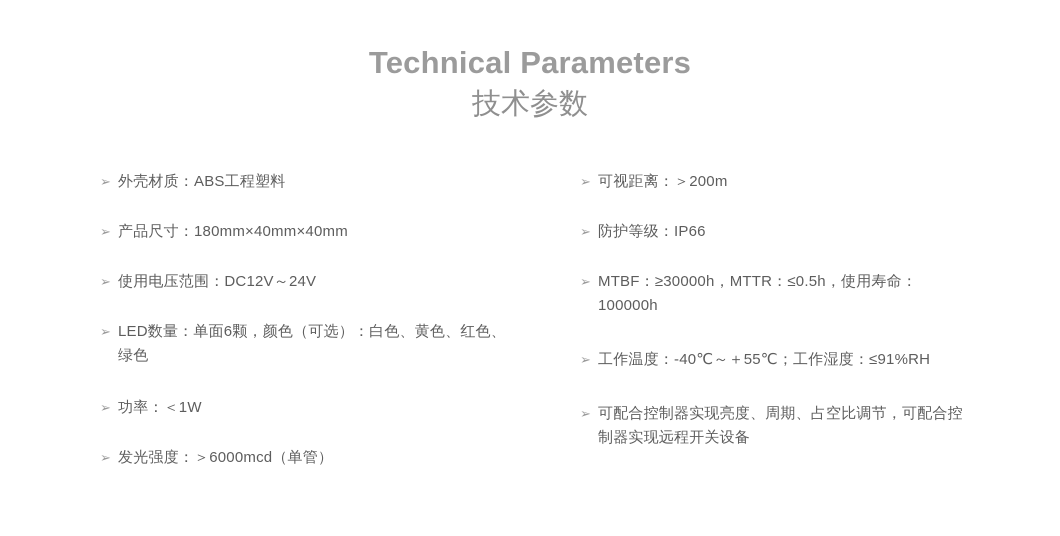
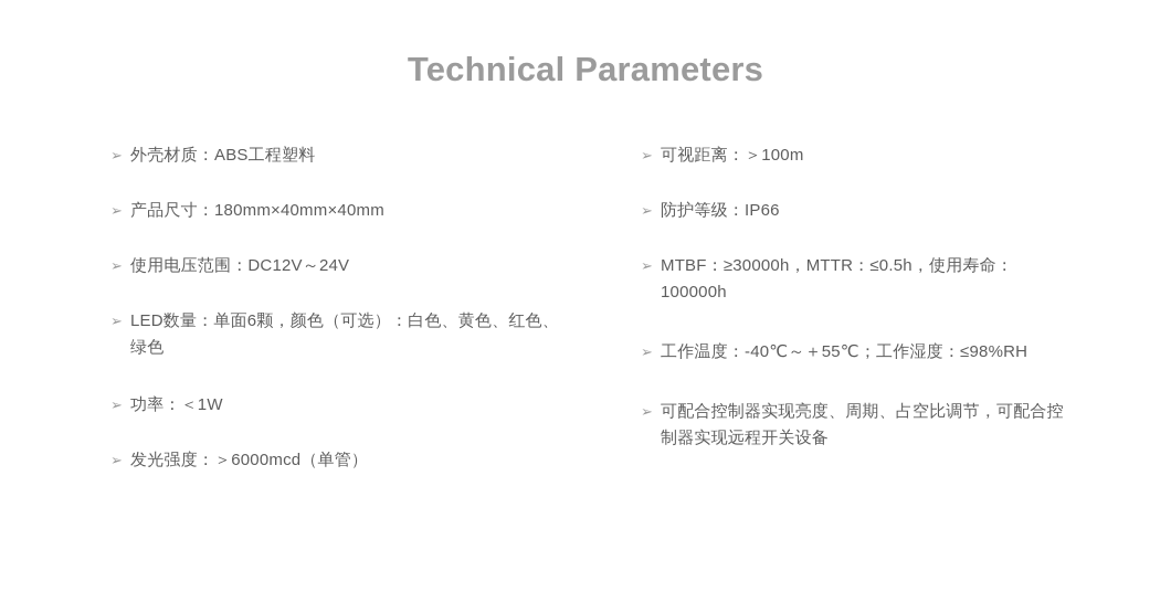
  Technical Parameters
- 技术参数
  ➢
  外壳材质：ABS工程塑料
  ➢
  产品尺寸：180mm×40mm×40mm
  ➢
  使用电压范围：DC12V～24V
  ➢
  LED数量：单面6颗，颜色（可选）：白色、黄色、红色、绿色
  ➢
  功率：＜1W
  ➢
  发光强度：＞6000mcd（单管）
  ➢
- 可视距离：＞200m
+ 可视距离：＞100m
  ➢
  防护等级：IP66
  ➢
  MTBF：≥30000h，MTTR：≤0.5h，使用寿命：100000h
  ➢
- 工作温度：-40℃～＋55℃；工作湿度：≤91%RH
+ 工作温度：-40℃～＋55℃；工作湿度：≤98%RH
  ➢
  可配合控制器实现亮度、周期、占空比调节，可配合控制器实现远程开关设备
